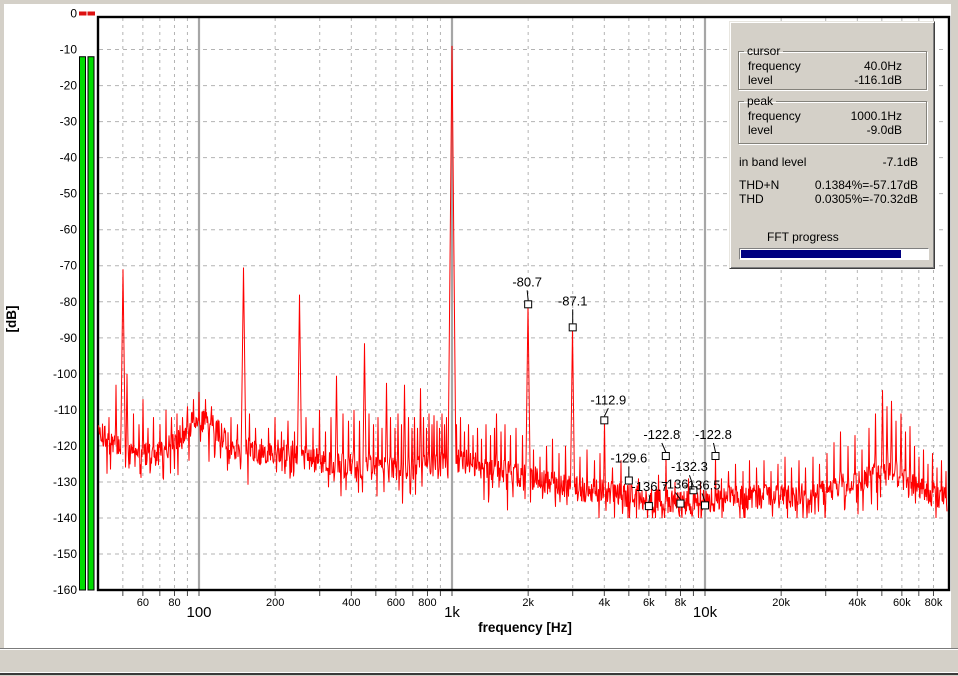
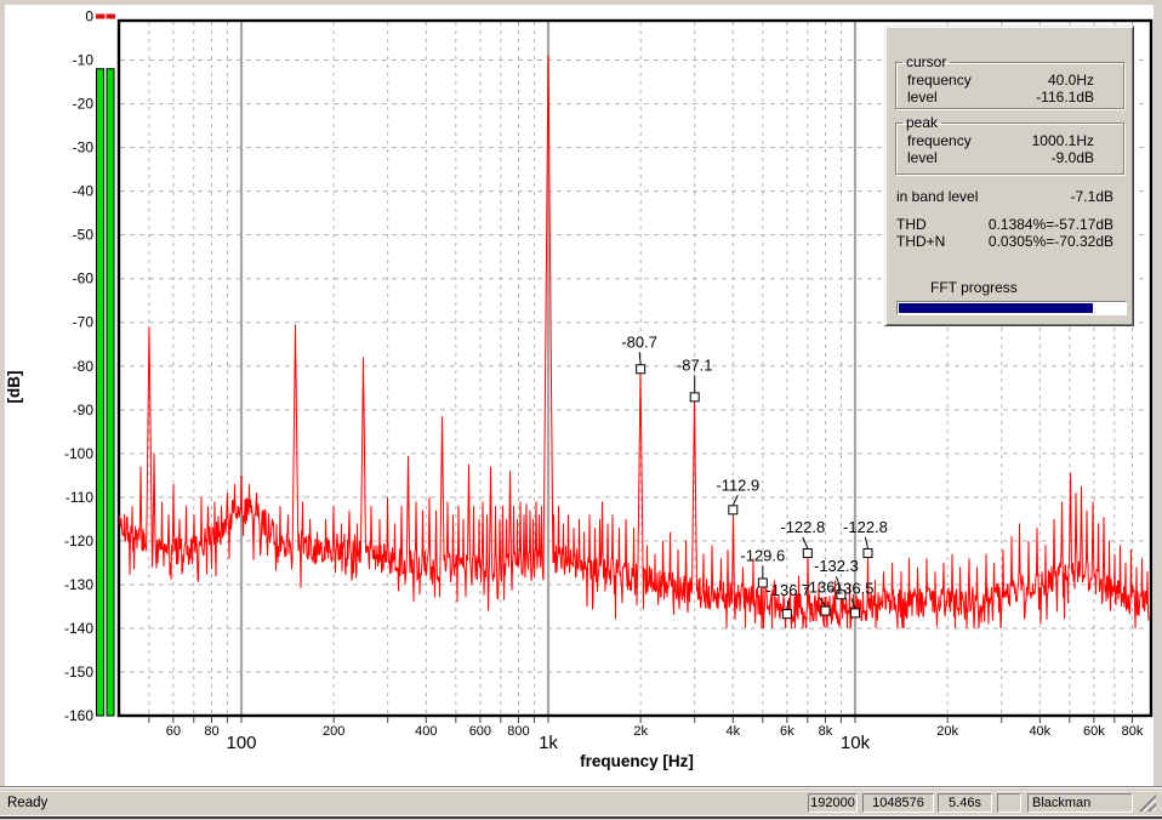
  60
  80
  100
  200
  400
  600
  800
  1k
  2k
  4k
  6k
  8k
  10k
  20k
  40k
  60k
  80k
  0
  -10
  -20
  -30
  -40
  -50
  -60
  -70
  -80
  -90
  -100
  -110
  -120
  -130
  -140
  -150
  -160
  frequency [Hz]
  -80.7
  -87.1
  -112.9
  -129.6
  -136.7
  -122.8
  -136
  -132.3
  -136.5
  -122.8
  cursor
  frequency
  40.0Hz
  level
  -116.1dB
  peak
  frequency
  1000.1Hz
  level
  -9.0dB
  in band level
  -7.1dB
- THD+N
+ THD
  0.1384%=-57.17dB
- THD
+ THD+N
  0.0305%=-70.32dB
  FFT progress
+ Ready
+ 192000
+ 1048576
+ 5.46s
+ Blackman
